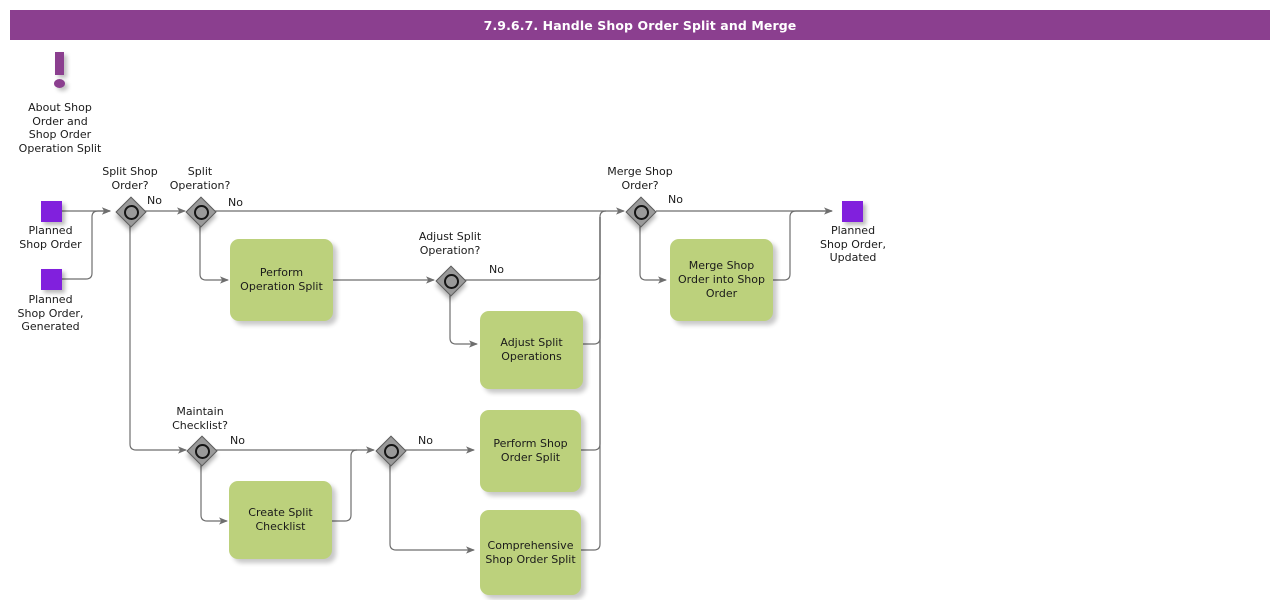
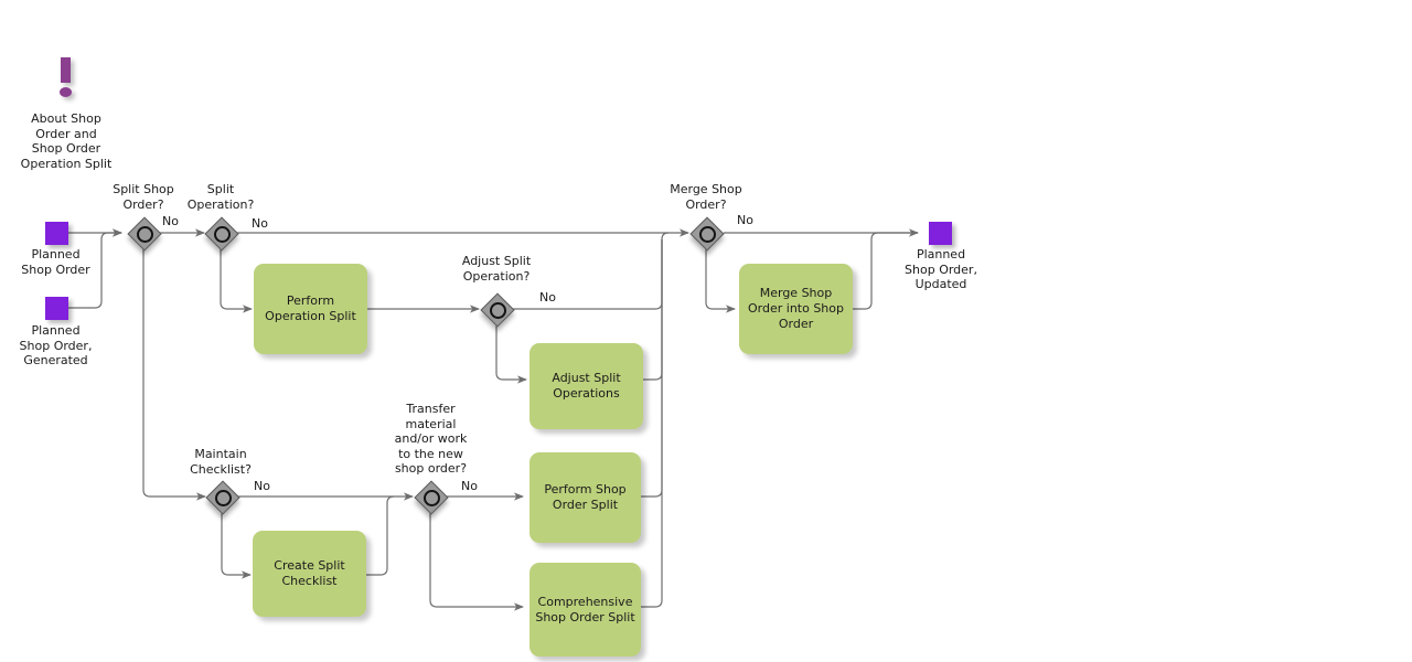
- 7.9.6.7. Handle Shop Order Split and Merge
  About Shop
  Order and
  Shop Order
  Operation Split
  Planned
  Shop Order
  Planned
  Shop Order,
  Generated
  Planned
  Shop Order,
  Updated
  Split Shop
  Order?
  No
  Split
  Operation?
  No
  Adjust Split
  Operation?
  No
  Merge Shop
  Order?
  No
  Maintain
  Checklist?
  No
+ Transfer
+ material
+ and/or work
+ to the new
+ shop order?
  No
  Perform
  Operation Split
  Adjust Split
  Operations
  Merge Shop
  Order into Shop
  Order
  Create Split
  Checklist
  Perform Shop
  Order Split
  Comprehensive
  Shop Order Split
